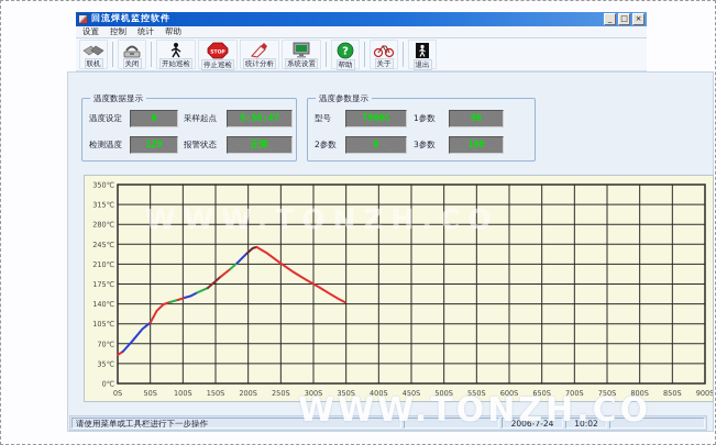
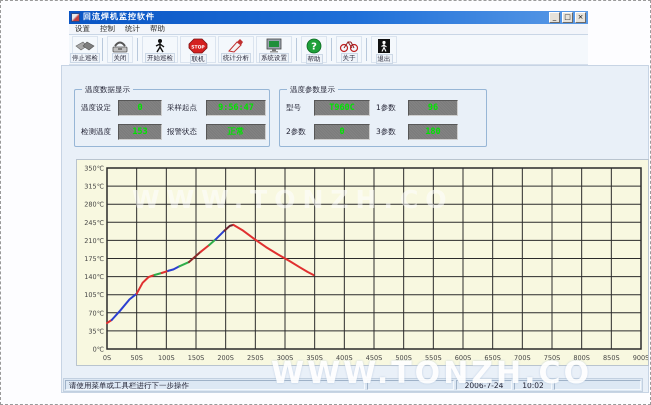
  回流焊机监控软件
  _
  □
  ×
  设置
  控制
  统计
  帮助
- 联机
+ 停止巡检
  关闭
  开始巡检
- 停止巡检
+ 联机
  统计分析
  系统设置
  ?
  帮助
  关于
  退出
  温度数据显示
  温度设定
  0
  采样起点
  9:56:47
  检测温度
- 129
+ 153
  报警状态
  正常
  温度参数显示
  型号
  T960C
  1参数
  96
  2参数
  0
  3参数
  180
  0℃
  35℃
  70℃
  105℃
  140℃
  175℃
  210℃
  245℃
  280℃
  315℃
  350℃
  0S
  50S
  100S
  150S
  200S
  250S
  300S
  350S
  400S
  450S
  500S
  550S
  600S
  650S
  700S
  750S
  800S
  850S
  900S
  WWW.TONZH.CO
  请使用菜单或工具栏进行下一步操作
  2006-7-24
  10:02
  WWW.TONZH.CO
